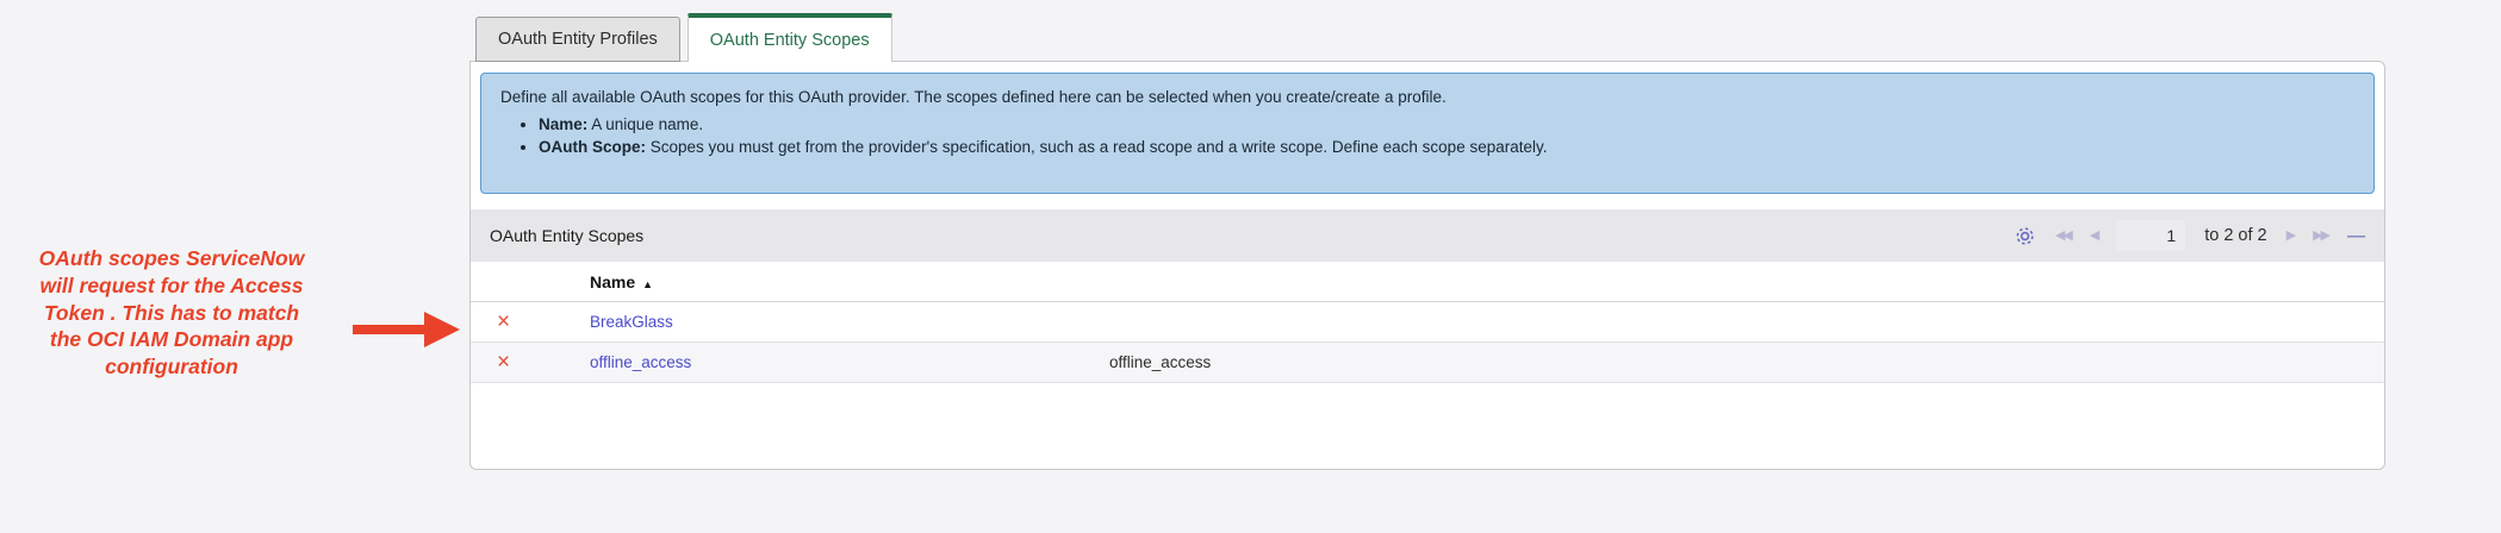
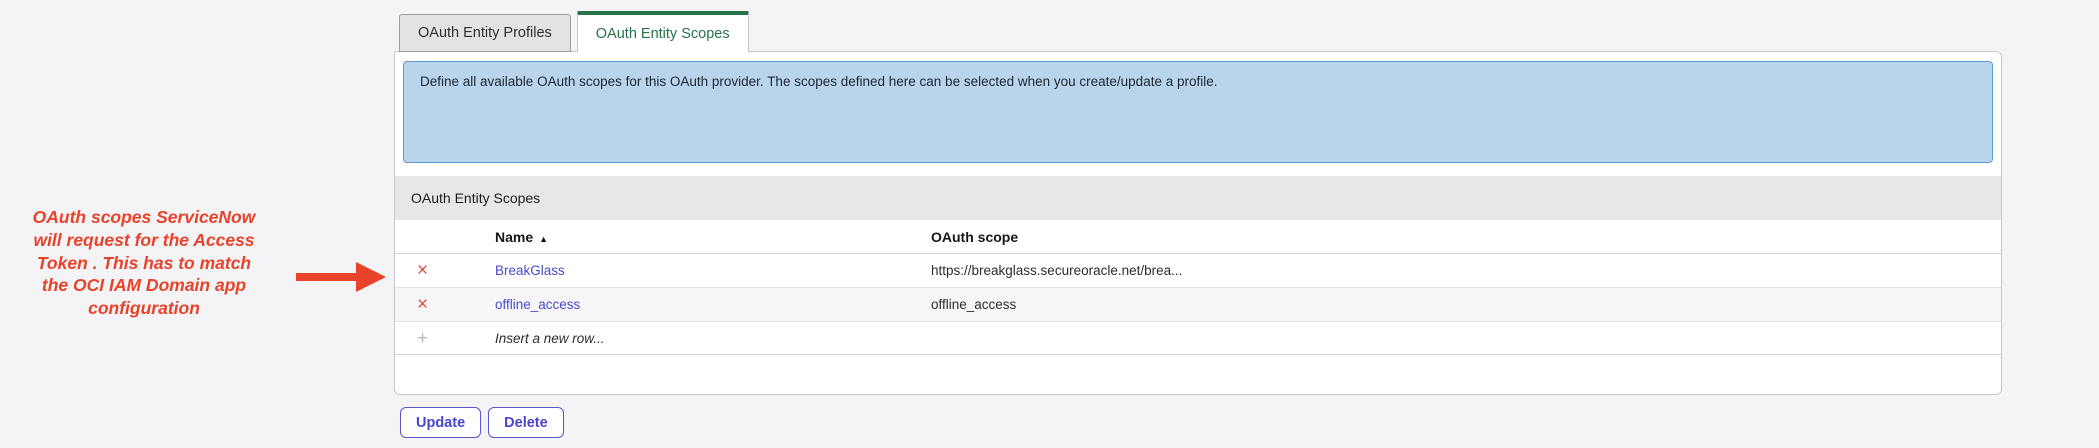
  OAuth scopes ServiceNow
  will request for the Access
  Token . This has to match
  the OCI IAM Domain app
  configuration
  OAuth Entity Profiles
  OAuth Entity Scopes
- Define all available OAuth scopes for this OAuth provider. The scopes defined here can be selected when you create/create a profile.
+ Define all available OAuth scopes for this OAuth provider. The scopes defined here can be selected when you create/update a profile.
- Name: A unique name.
- OAuth Scope: Scopes you must get from the provider's specification, such as a read scope and a write scope. Define each scope separately.
  OAuth Entity Scopes
- ◀◀
- ◀
- 1
- to 2 of 2
- ▶
- ▶▶
- —
  Name ▲
+ OAuth scope
  ×
  BreakGlass
+ https://breakglass.secureoracle.net/brea...
  ×
  offline_access
  offline_access
+ +
+ Insert a new row...
+ Update
+ Delete
